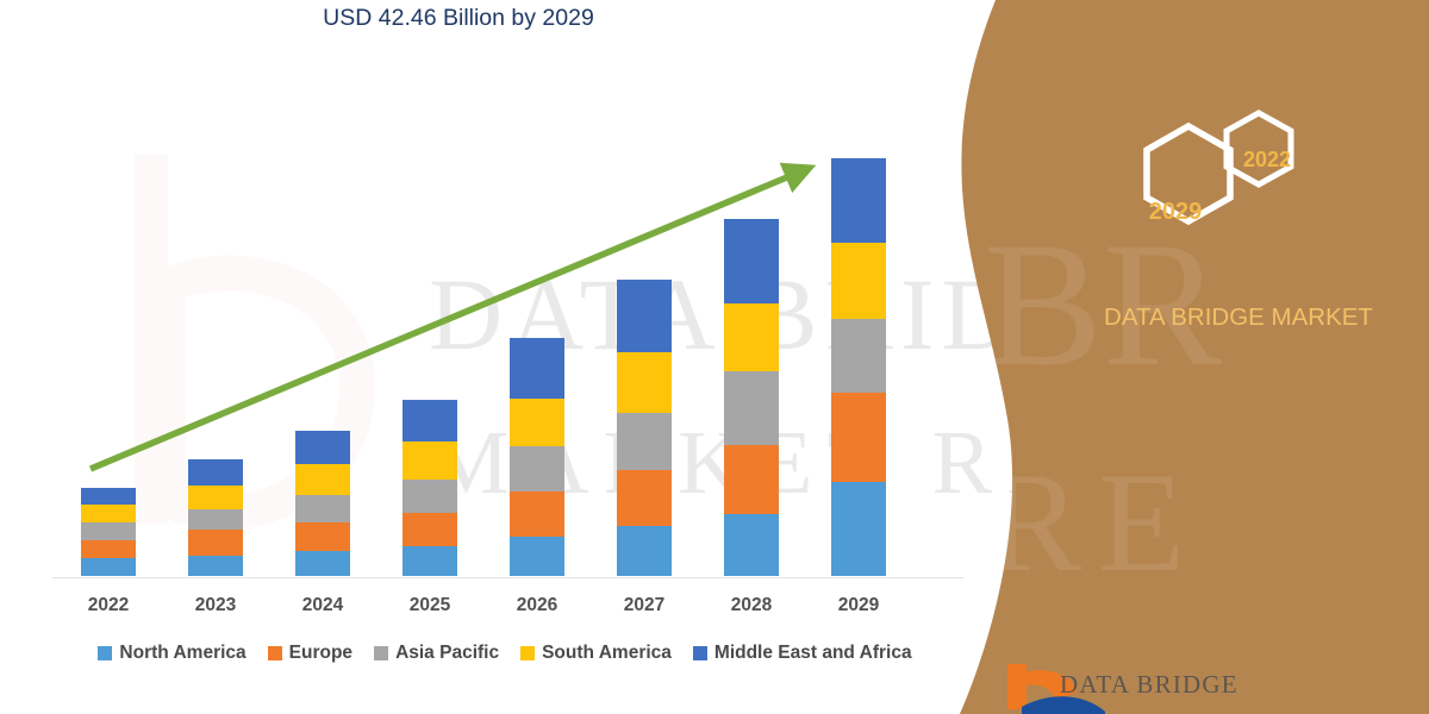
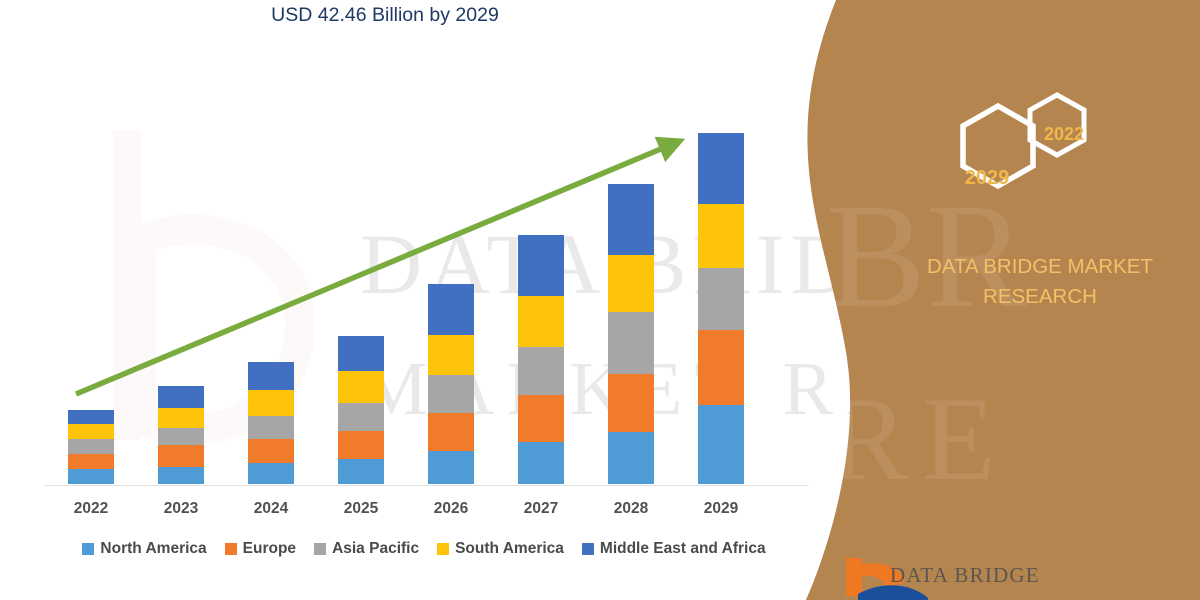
  DATA BID
  2022
  2023
  2024
  2025
  2026
  2027
  2028
  2029
  USD 42.46 Billion by 2029
  North America
  Europe
  Asia Pacific
  South America
  Middle East and Africa
  BR
  RE
  2029
  2022
  DATA BRIDGE MARKET
+ RESEARCH
  DATA BRIDGE
